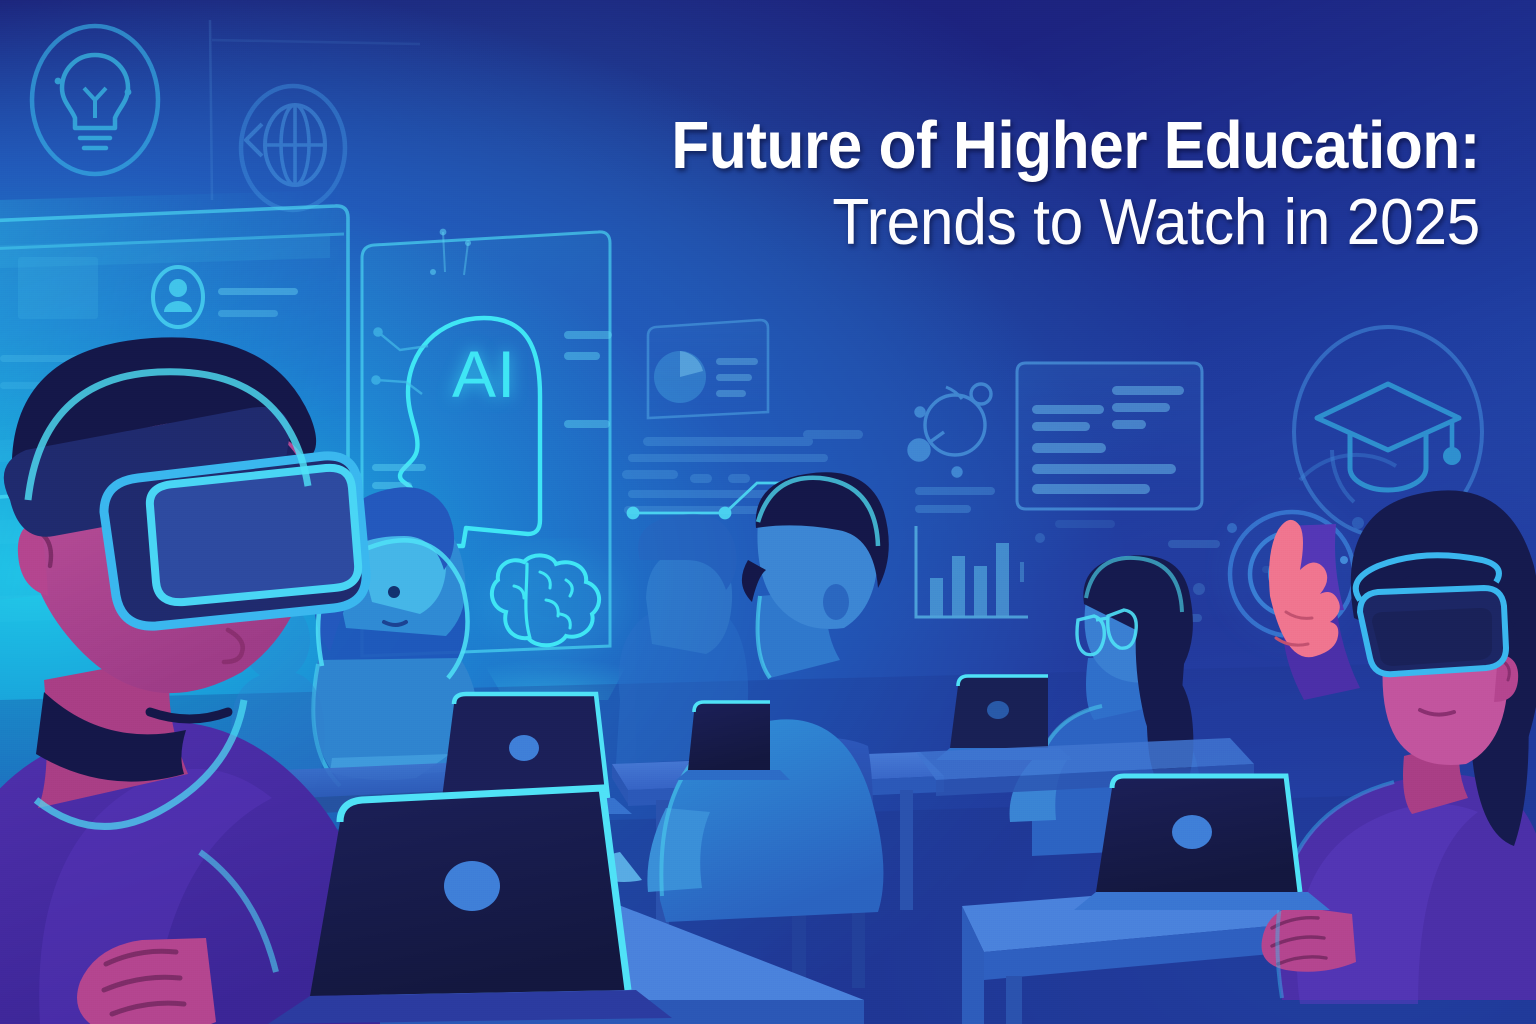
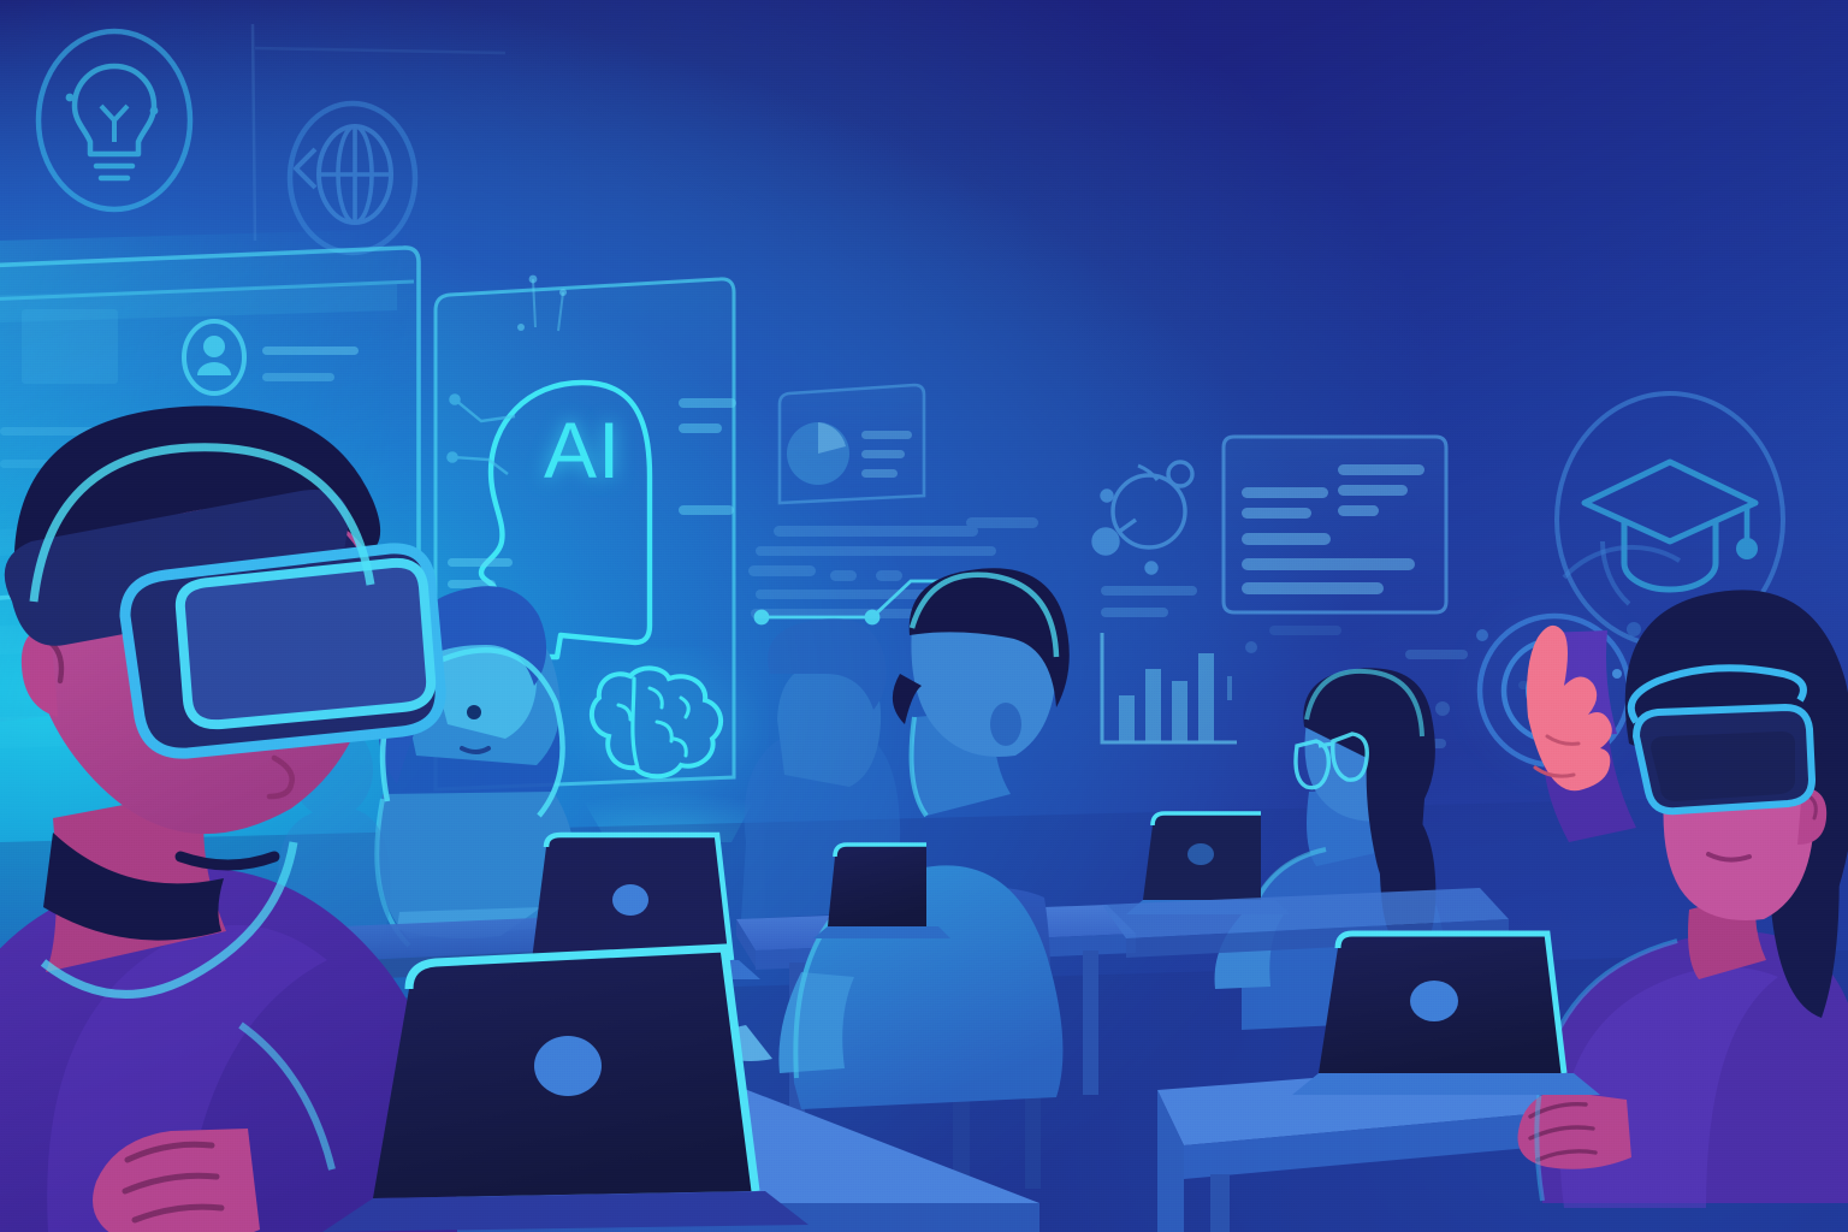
  AI
- Future of Higher Education:
- Trends to Watch in 2025
